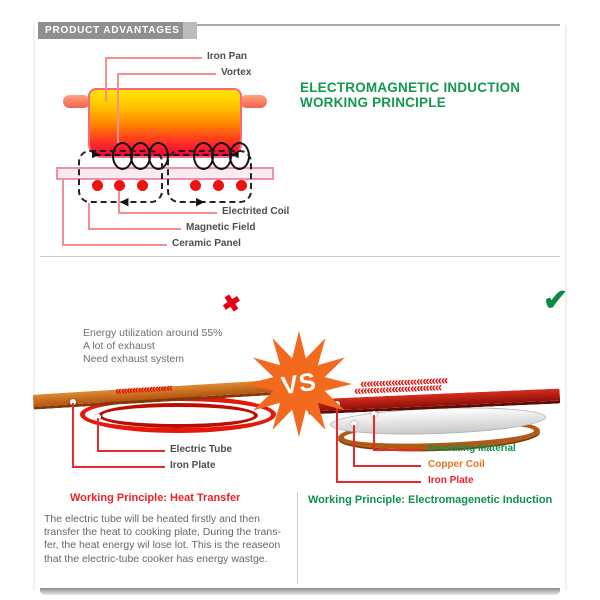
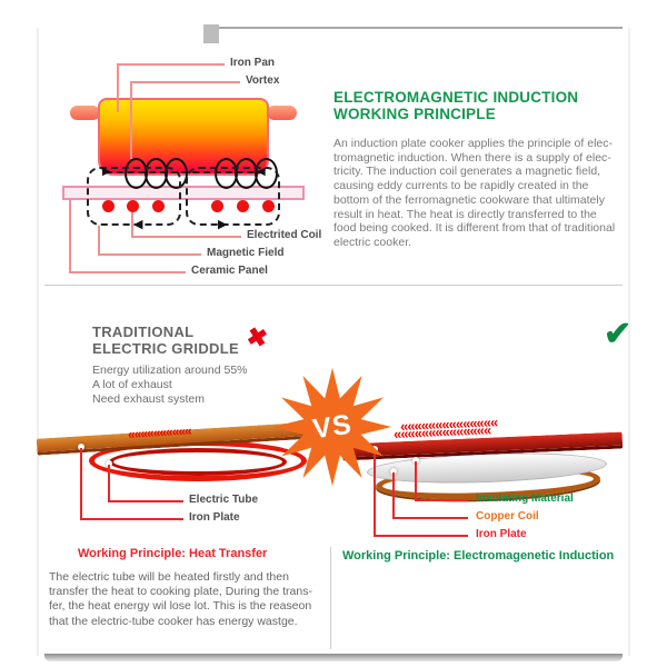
- PRODUCT ADVANTAGES
  ▶
  ◀
  ◀
  ▶
  Iron Pan
  Vortex
  Electrited Coil
  Magnetic Field
  Ceramic Panel
  ELECTROMAGNETIC INDUCTION
  WORKING PRINCIPLE
+ An induction plate cooker applies the principle of elec-
+ tromagnetic induction. When there is a supply of elec-
+ tricity. The induction coil generates a magnetic field,
+ causing eddy currents to be rapidly created in the
+ bottom of the ferromagnetic cookware that ultimately
+ result in heat. The heat is directly transferred to the
+ food being cooked. It is different from that of traditional
+ electric cooker.
+ TRADITIONAL
+ ELECTRIC GRIDDLE
  Energy utilization around 55%
  A lot of exhaust
  Need exhaust system
  ✔
  Electric Tube
  Iron Plate
  Insulating Material
  Copper Coil
  Iron Plate
  Working Principle: Heat Transfer
  The electric tube will be heated firstly and then
  transfer the heat to cooking plate, During the trans-
  fer, the heat energy wil lose lot. This is the reaseon
  that the electric-tube cooker has energy wastge.
  Working Principle: Electromagenetic Induction
